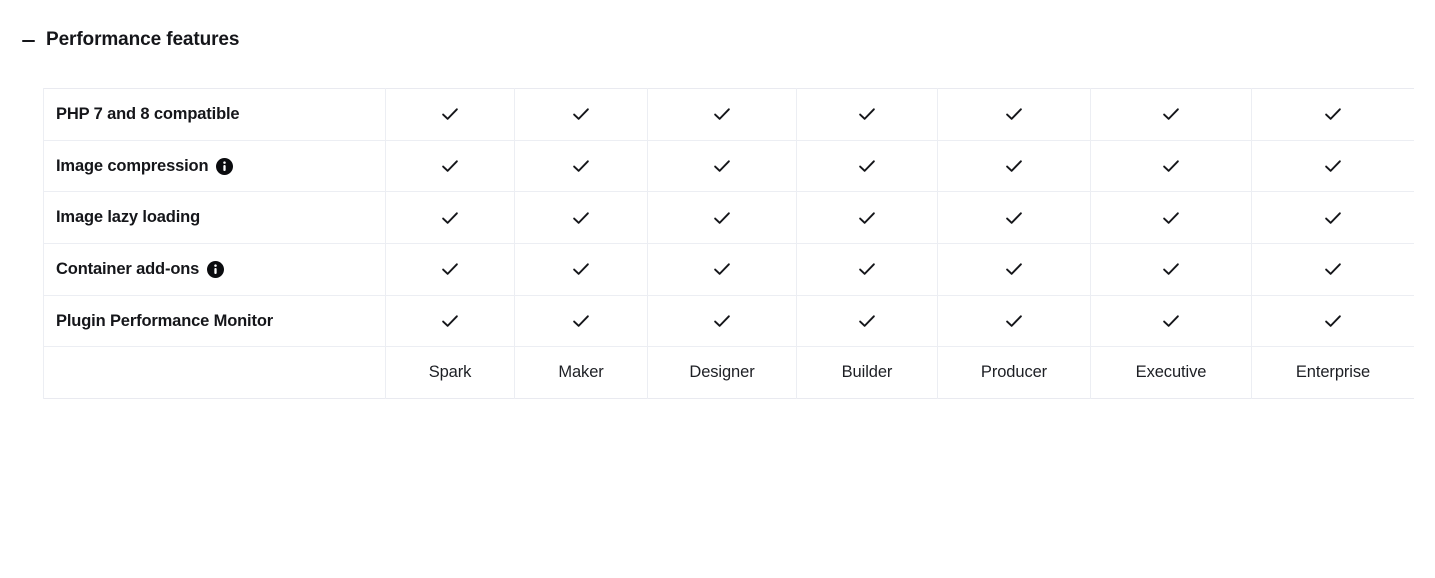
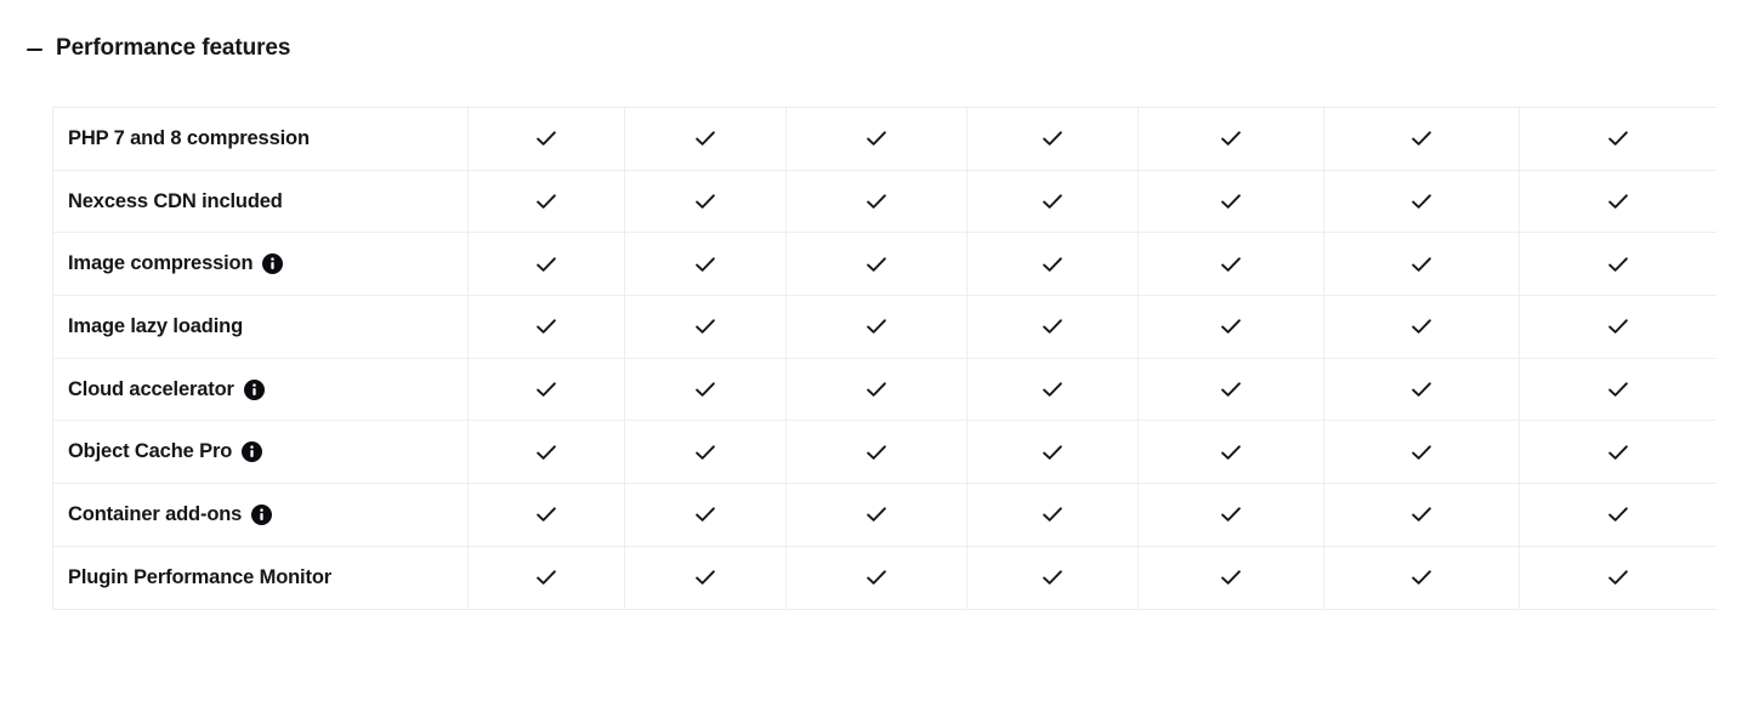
  Performance features
- PHP 7 and 8 compatible
+ PHP 7 and 8 compression
+ Nexcess CDN included
  Image compression
  Image lazy loading
+ Cloud accelerator
+ Object Cache Pro
  Container add-ons
  Plugin Performance Monitor
- 	Spark	Maker	Designer	Builder	Producer	Executive	Enterprise
